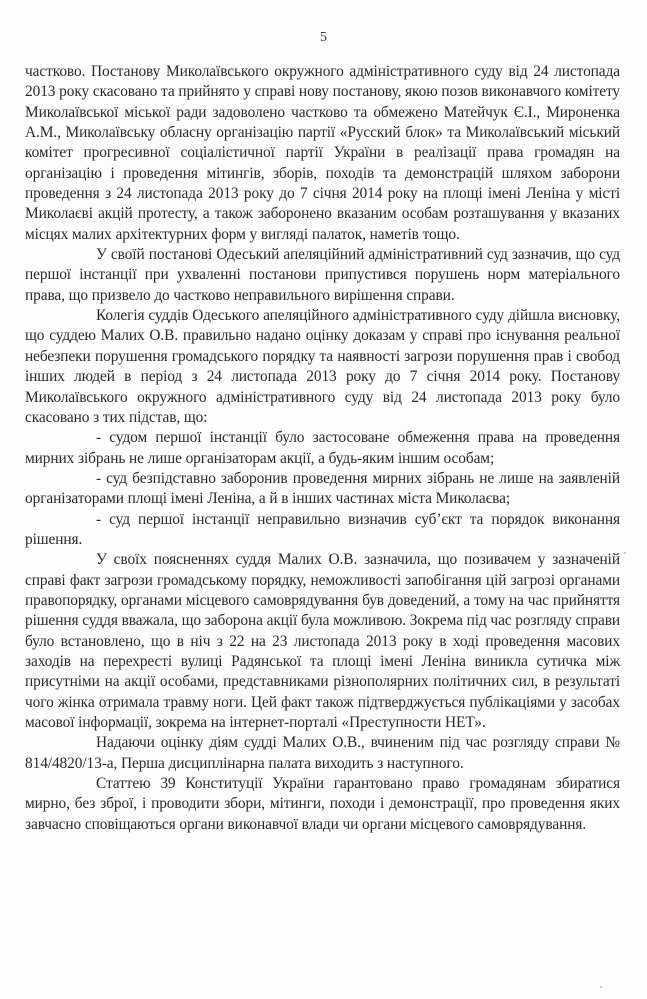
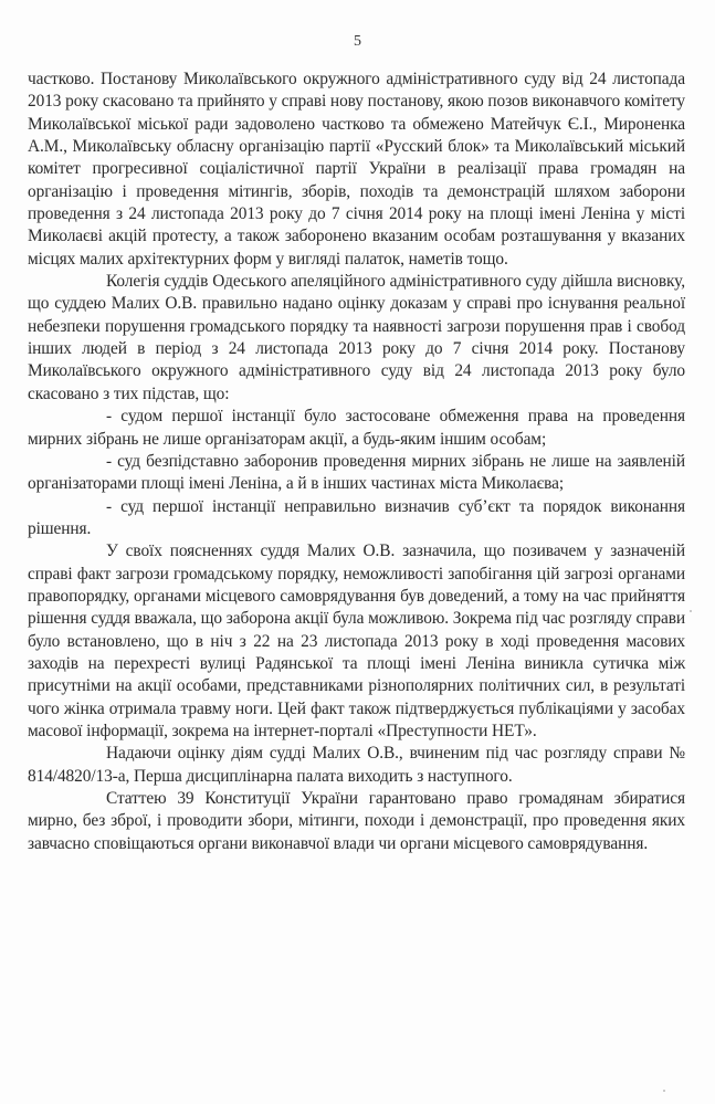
  5
  частково. Постанову Миколаївського окружного адміністративного суду від 24 листопада 2013 року скасовано та прийнято у справі нову постанову, якою позов виконавчого комітету Миколаївської міської ради задоволено частково та обмежено Матейчук Є.І., Мироненка А.М., Миколаївську обласну організацію партії «Русский блок» та Миколаївський міський комітет прогресивної соціалістичної партії України в реалізації права громадян на організацію і проведення мітингів, зборів, походів та демонстрацій шляхом заборони проведення з 24 листопада 2013 року до 7 січня 2014 року на площі імені Леніна у місті Миколаєві акцій протесту, а також заборонено вказаним особам розташування у вказаних місцях малих архітектурних форм у вигляді палаток, наметів тощо.
- У своїй постанові Одеський апеляційний адміністративний суд зазначив, що суд першої інстанції при ухваленні постанови припустився порушень норм матеріального права, що призвело до частково неправильного вирішення справи.
  Колегія суддів Одеського апеляційного адміністративного суду дійшла висновку, що суддею Малих О.В. правильно надано оцінку доказам у справі про існування реальної небезпеки порушення громадського порядку та наявності загрози порушення прав і свобод інших людей в період з 24 листопада 2013 року до 7 січня 2014 року. Постанову Миколаївського окружного адміністративного суду від 24 листопада 2013 року було скасовано з тих підстав, що:
  - судом першої інстанції було застосоване обмеження права на проведення мирних зібрань не лише організаторам акції, а будь-яким іншим особам;
  - суд безпідставно заборонив проведення мирних зібрань не лише на заявленій організаторами площі імені Леніна, а й в інших частинах міста Миколаєва;
  - суд першої інстанції неправильно визначив суб’єкт та порядок виконання рішення.
  У своїх поясненнях суддя Малих О.В. зазначила, що позивачем у зазначеній справі факт загрози громадському порядку, неможливості запобігання цій загрозі органами правопорядку, органами місцевого самоврядування був доведений, а тому на час прийняття рішення суддя вважала, що заборона акції була можливою. Зокрема під час розгляду справи було встановлено, що в ніч з 22 на 23 листопада 2013 року в ході проведення масових заходів на перехресті вулиці Радянської та площі імені Леніна виникла сутичка між присутніми на акції особами, представниками різнополярних політичних сил, в результаті чого жінка отримала травму ноги. Цей факт також підтверджується публікаціями у засобах масової інформації, зокрема на інтернет-порталі «Преступности НЕТ».
  Надаючи оцінку діям судді Малих О.В., вчиненим під час розгляду справи № 814/4820/13-а, Перша дисциплінарна палата виходить з наступного.
  Статтею 39 Конституції України гарантовано право громадянам збиратися мирно, без зброї, і проводити збори, мітинги, походи і демонстрації, про проведення яких завчасно сповіщаються органи виконавчої влади чи органи місцевого самоврядування.
